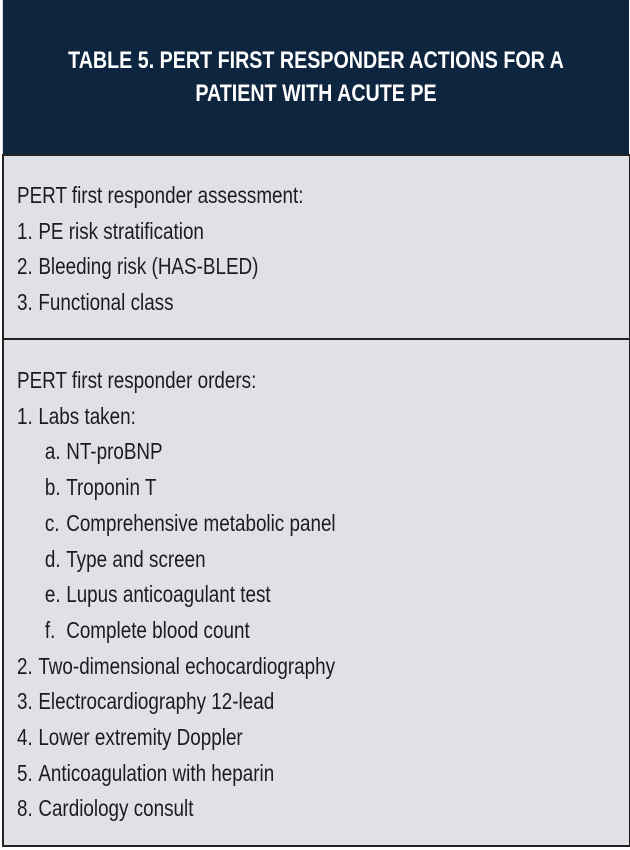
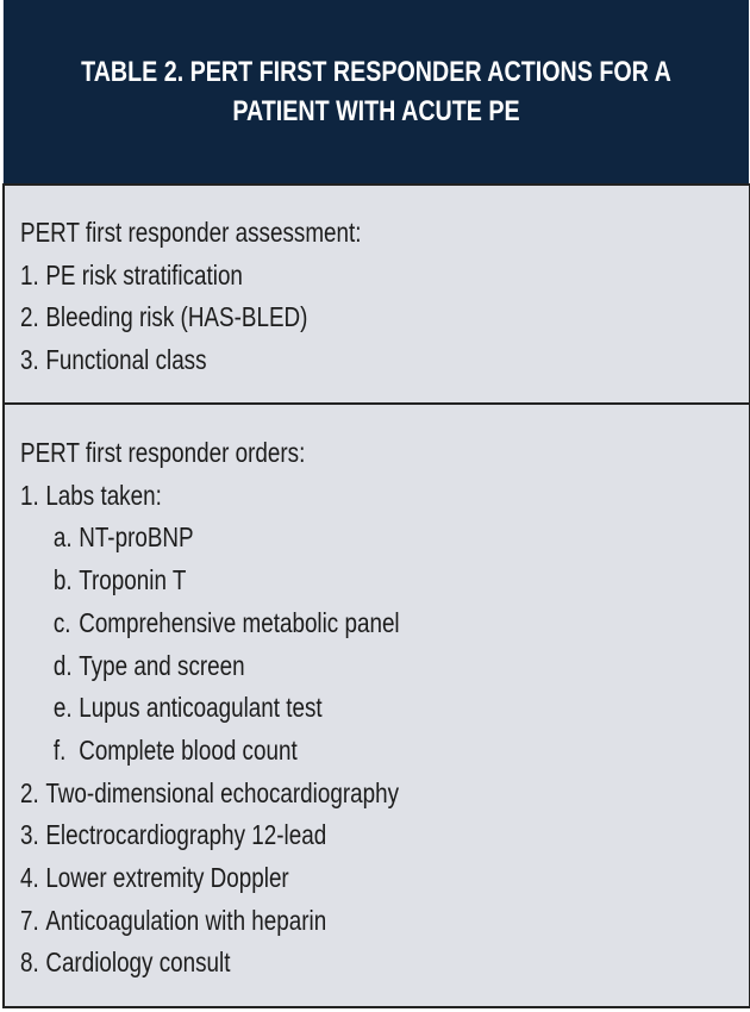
- TABLE 5. PERT FIRST RESPONDER ACTIONS FOR A
+ TABLE 2. PERT FIRST RESPONDER ACTIONS FOR A
  PATIENT WITH ACUTE PE
  PERT first responder assessment:
  1. PE risk stratification
  2. Bleeding risk (HAS-BLED)
  3. Functional class
  PERT first responder orders:
  1. Labs taken:
  a. NT-proBNP
  b. Troponin T
  c. Comprehensive metabolic panel
  d. Type and screen
  e. Lupus anticoagulant test
  f. Complete blood count
  2. Two-dimensional echocardiography
  3. Electrocardiography 12-lead
  4. Lower extremity Doppler
- 5. Anticoagulation with heparin
+ 7. Anticoagulation with heparin
  8. Cardiology consult
